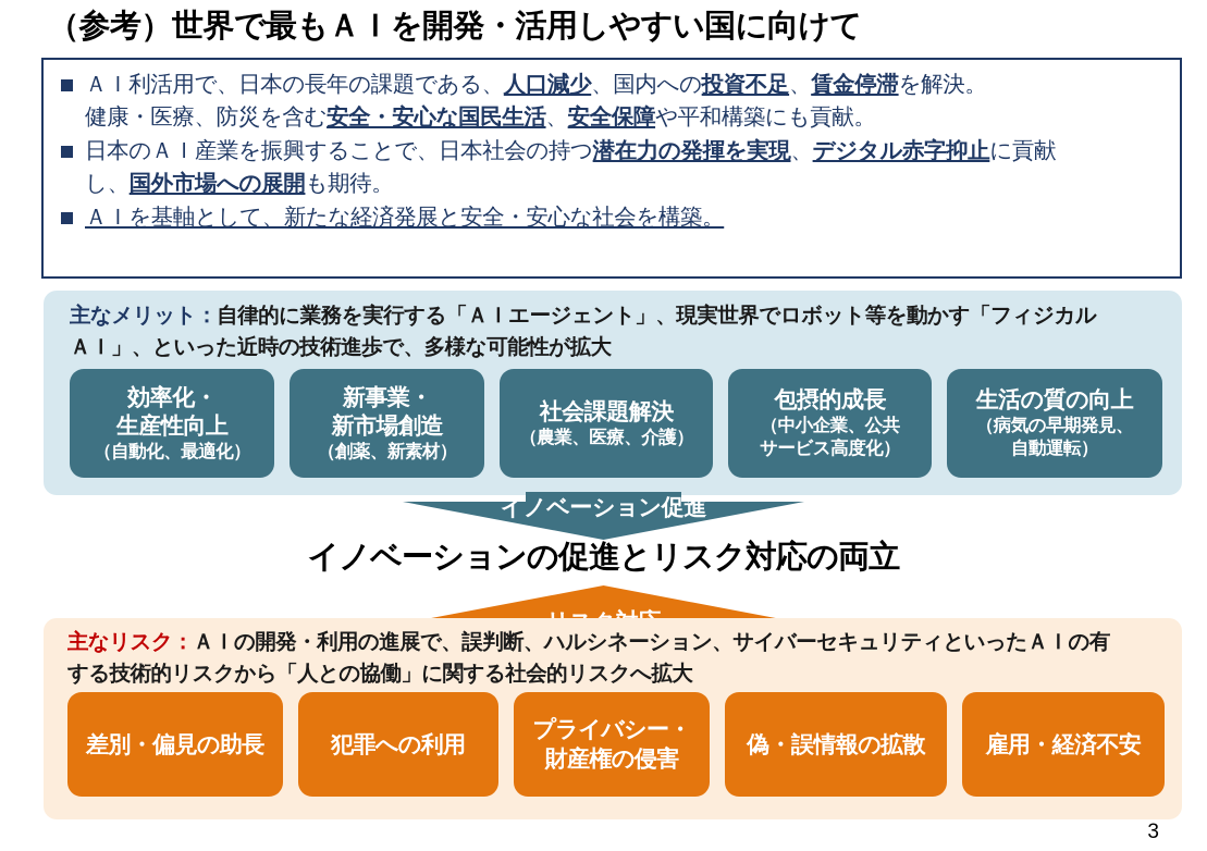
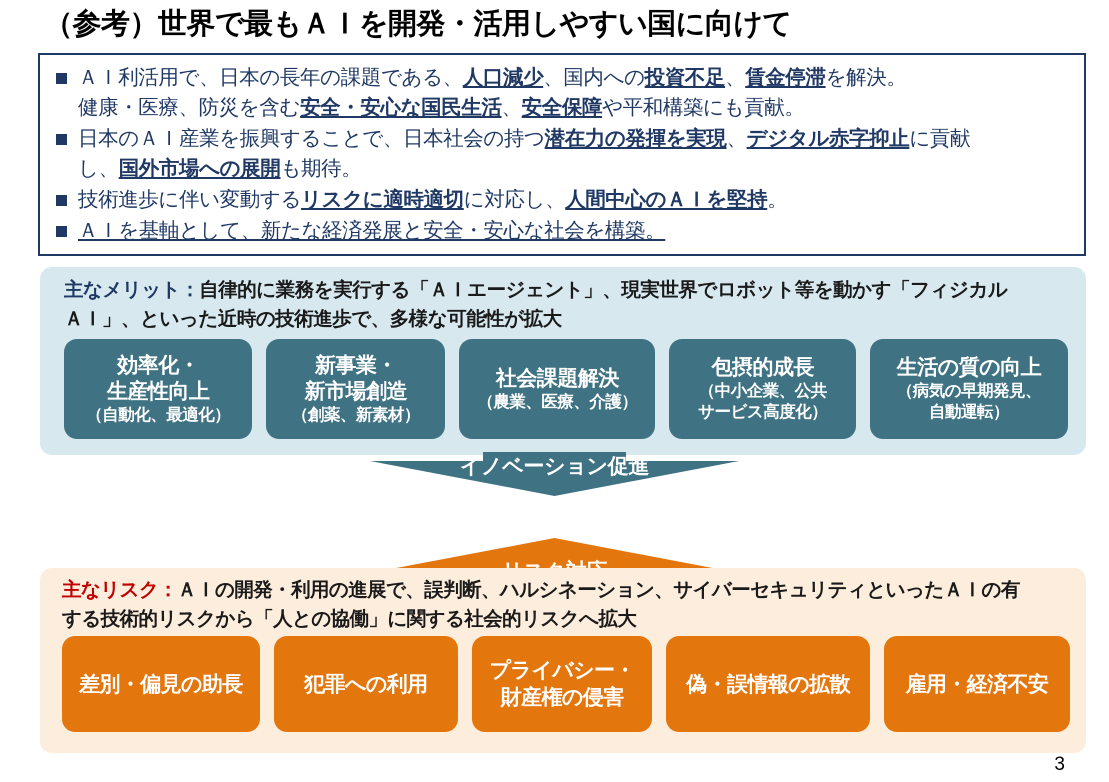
  （参考）世界で最もＡＩを開発・活用しやすい国に向けて
  ＡＩ利活用で、日本の長年の課題である、人口減少、国内への投資不足、賃金停滞を解決。
  健康・医療、防災を含む安全・安心な国民生活、安全保障や平和構築にも貢献。
  日本のＡＩ産業を振興することで、日本社会の持つ潜在力の発揮を実現、デジタル赤字抑止に貢献
  し、国外市場への展開も期待。
+ 技術進歩に伴い変動するリスクに適時適切に対応し、人間中心のＡＩを堅持。
  ＡＩを基軸として、新たな経済発展と安全・安心な社会を構築。
  主なメリット：自律的に業務を実行する「ＡＩエージェント」、現実世界でロボット等を動かす「フィジカル
  ＡＩ」、といった近時の技術進歩で、多様な可能性が拡大
  効率化・
  生産性向上
  （自動化、最適化）
  新事業・
  新市場創造
  （創薬、新素材）
  社会課題解決
  （農業、医療、介護）
  包摂的成長
  （中小企業、公共
  サービス高度化）
  生活の質の向上
  （病気の早期発見、
  自動運転）
  イノベーション促進
- イノベーションの促進とリスク対応の両立
  主なリスク：ＡＩの開発・利用の進展で、誤判断、ハルシネーション、サイバーセキュリティといったＡＩの有
  する技術的リスクから「人との協働」に関する社会的リスクへ拡大
  差別・偏見の助長
  犯罪への利用
  プライバシー・
  財産権の侵害
  偽・誤情報の拡散
  雇用・経済不安
  3
